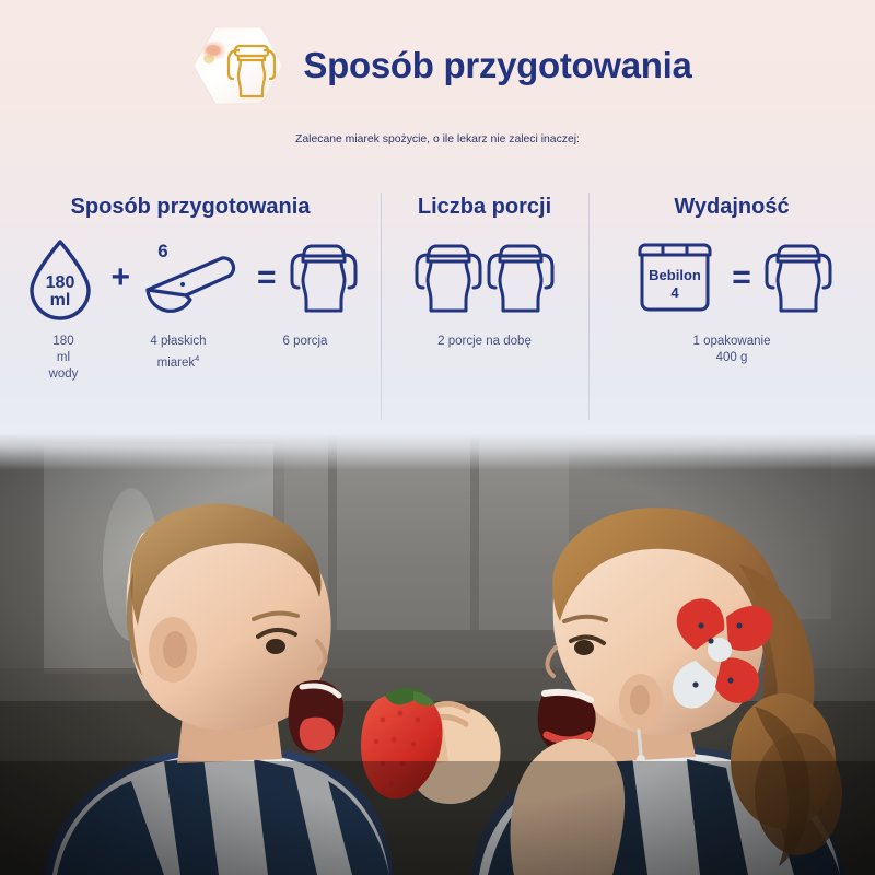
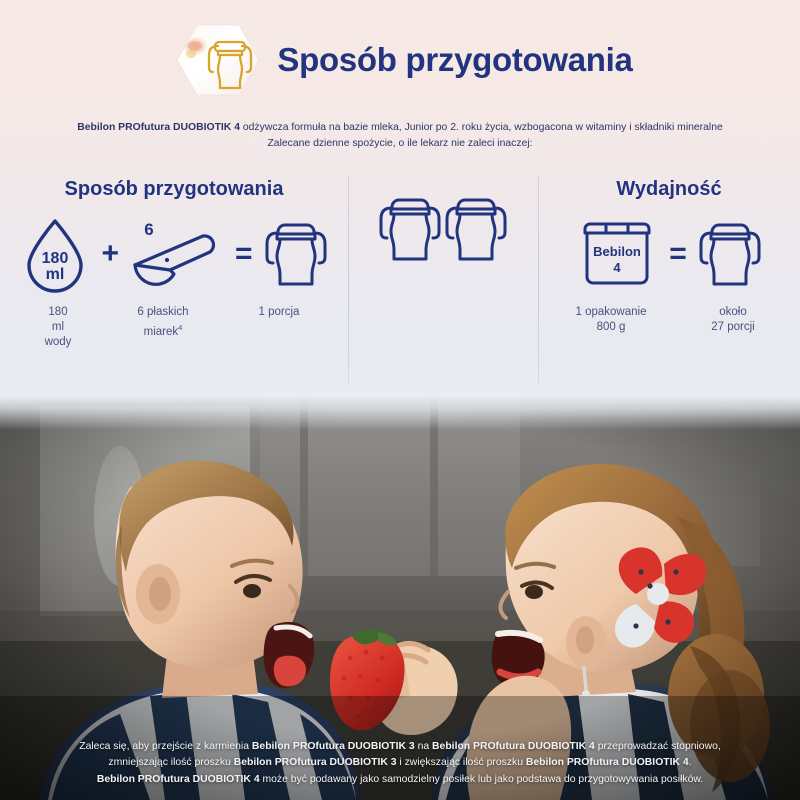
  Sposób przygotowania
+ Bebilon PROfutura DUOBIOTIK 4 odżywcza formuła na bazie mleka, Junior po 2. roku życia, wzbogacona w witaminy i składniki mineralne
- Zalecane miarek spożycie, o ile lekarz nie zaleci inaczej:
+ Zalecane dzienne spożycie, o ile lekarz nie zaleci inaczej:
  Sposób przygotowania
  180
  ml
  +
  6
  =
  180
  ml
  wody
- 4 płaskich
+ 6 płaskich
  miarek4
- 6 porcja
+ 1 porcja
- Liczba porcji
- 2 porcje na dobę
  Wydajność
  Bebilon
  4
  =
  1 opakowanie
- 400 g
+ 800 g
+ około
+ 27 porcji
+ Zaleca się, aby przejście z karmienia Bebilon PROfutura DUOBIOTIK 3 na Bebilon PROfutura DUOBIOTIK 4 przeprowadzać stopniowo,
+ zmniejszając ilość proszku Bebilon PROfutura DUOBIOTIK 3 i zwiększając ilość proszku Bebilon PROfutura DUOBIOTIK 4.
+ Bebilon PROfutura DUOBIOTIK 4 może być podawany jako samodzielny posiłek lub jako podstawa do przygotowywania posiłków.
